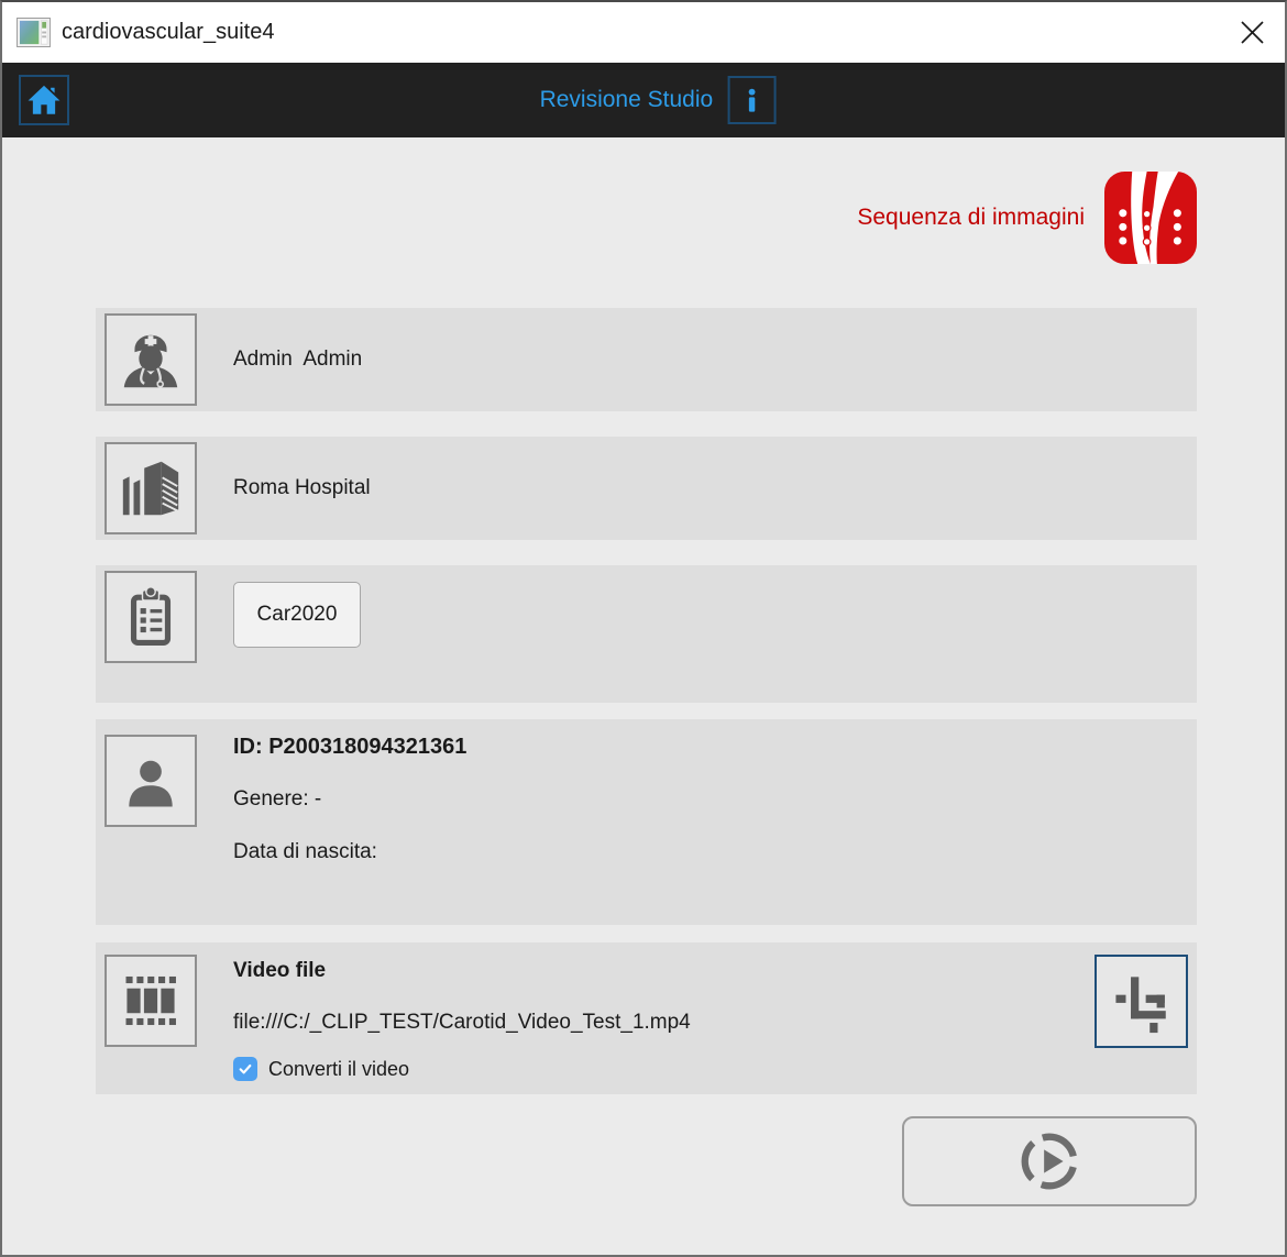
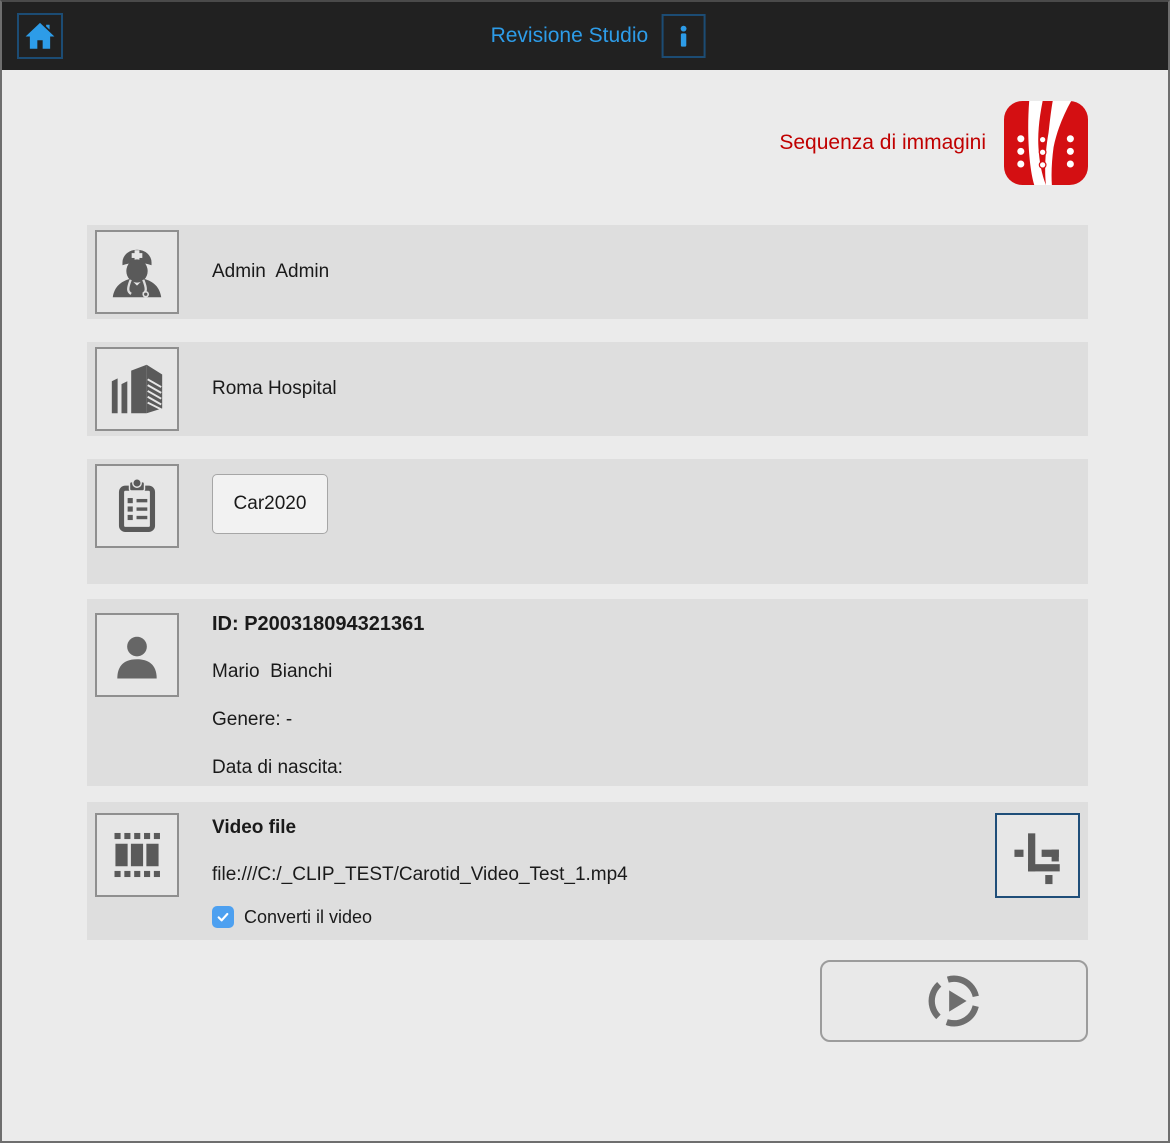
- cardiovascular_suite4
  Revisione Studio
  Sequenza di immagini
  Admin Admin
  Roma Hospital
  Car2020
  ID: P200318094321361
+ Mario Bianchi
  Genere: -
  Data di nascita:
  Video file
  file:///C:/_CLIP_TEST/Carotid_Video_Test_1.mp4
  Converti il video
